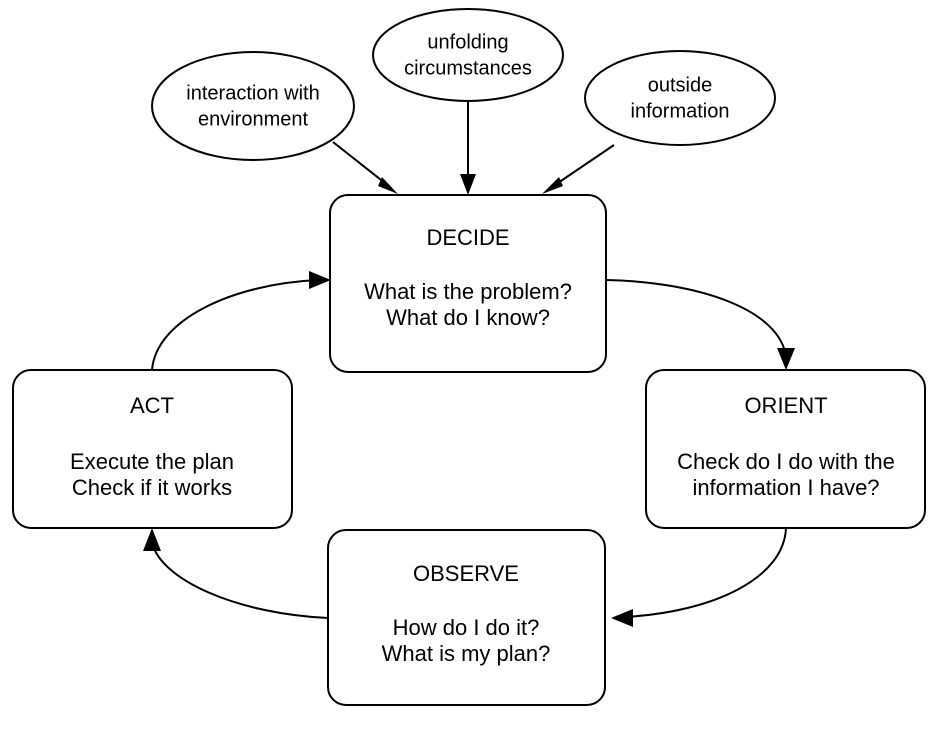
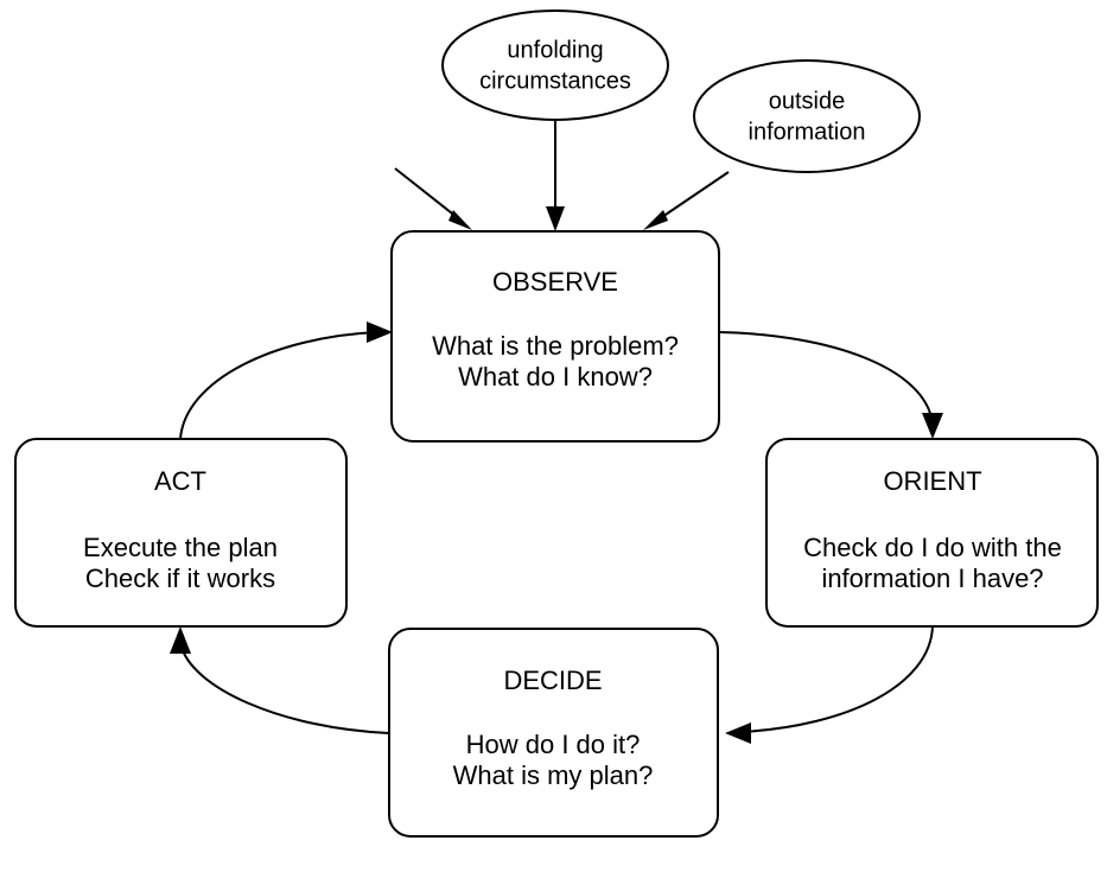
- interaction with
- environment
  unfolding
  circumstances
  outside
  information
- DECIDE
+ OBSERVE
  What is the problem?
  What do I know?
  ORIENT
  Check do I do with the
  information I have?
- OBSERVE
+ DECIDE
  How do I do it?
  What is my plan?
  ACT
  Execute the plan
  Check if it works
